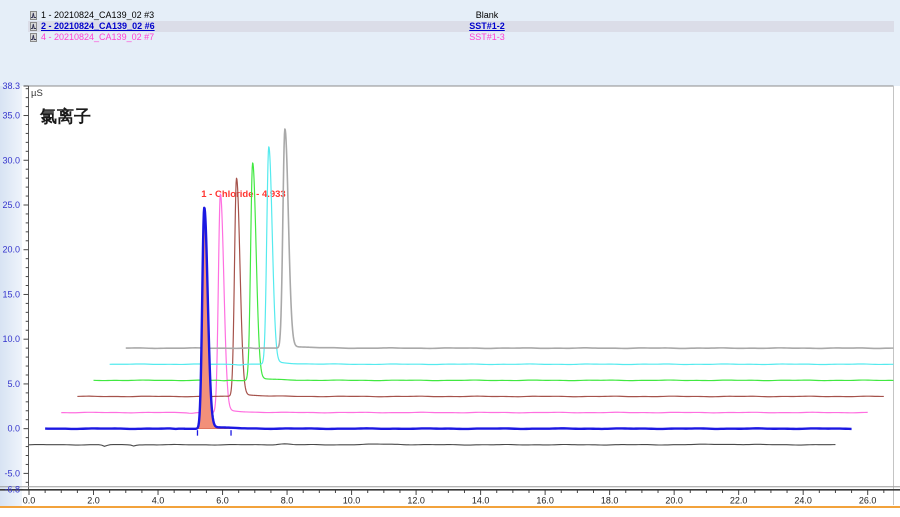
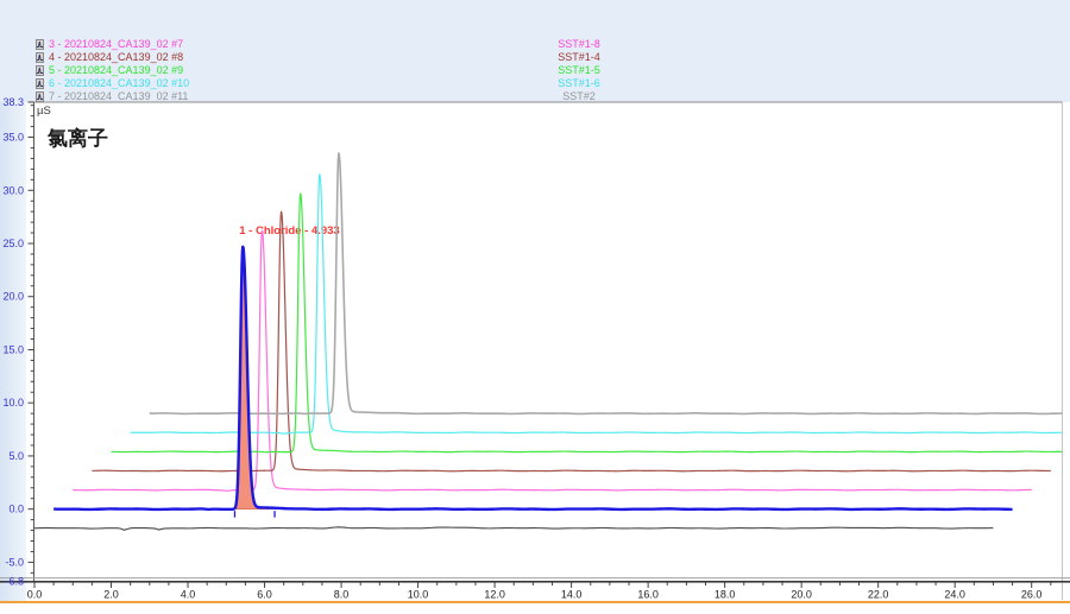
- 1 - 20210824_CA139_02 #3
- Blank
- 2 - 20210824_CA139_02 #6
- SST#1-2
- 4 - 20210824_CA139_02 #7
+ 3 - 20210824_CA139_02 #7
- SST#1-3
+ SST#1-8
+ 4 - 20210824_CA139_02 #8
+ SST#1-4
+ 5 - 20210824_CA139_02 #9
+ SST#1-5
+ 6 - 20210824_CA139_02 #10
+ SST#1-6
+ 7 - 20210824_CA139_02 #11
+ SST#2
  -5.0
  0.0
  5.0
  10.0
  15.0
  20.0
  25.0
  30.0
  35.0
  38.3
  -6.8
  0.0
  2.0
  4.0
  6.0
  8.0
  10.0
  12.0
  14.0
  16.0
  18.0
  20.0
  22.0
  24.0
  26.0
  1 - Chloide - 4.93
  µS
  氯离子
